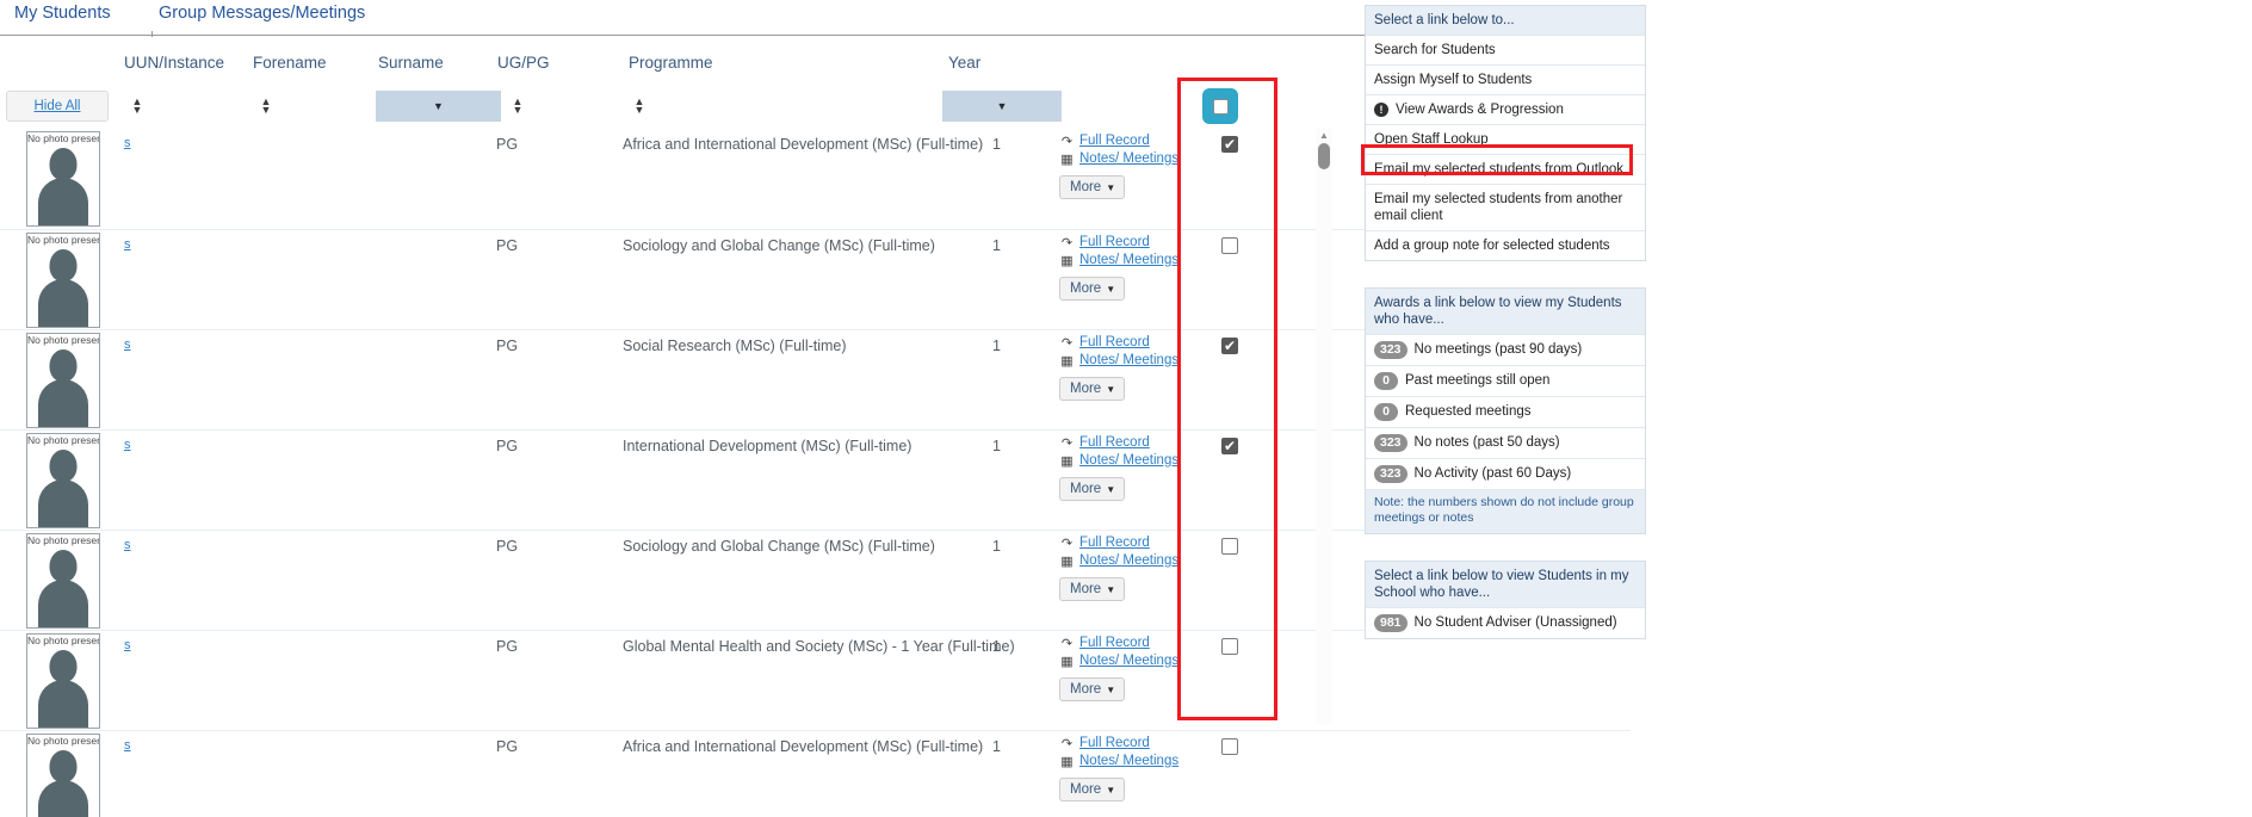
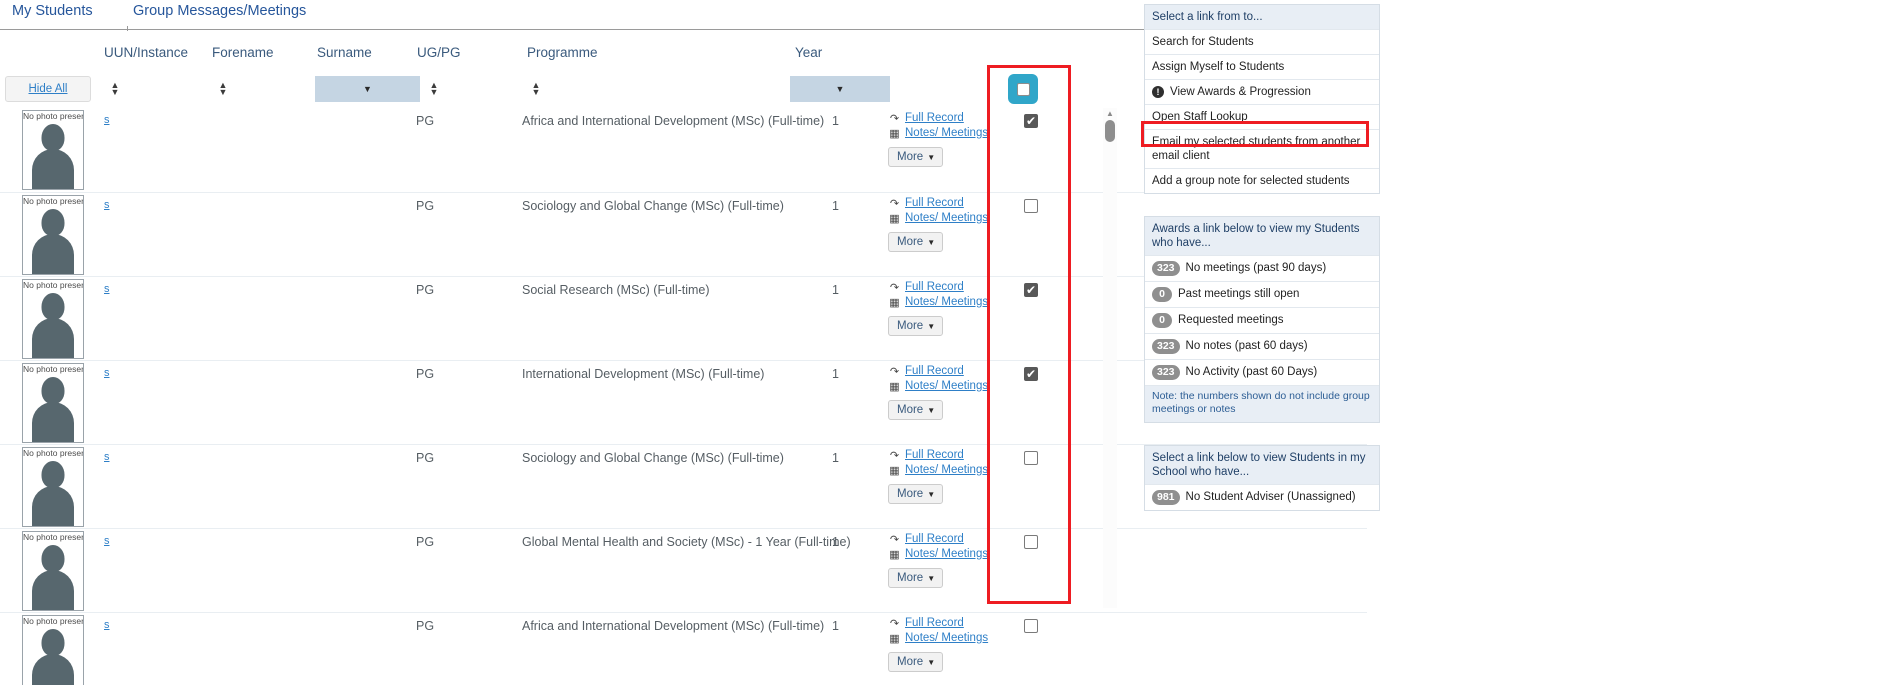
  My Students
  Group Messages/Meetings
  UUN/Instance
  Forename
  Surname
  UG/PG
  Programme
  Year
  Hide All
  No photo prese
  s
  PG
  Africa and International Development (MSc) (Full-time)
  1
  ↷
  Full Record
  ▦
  Notes/ Meetings
  More
  ▼
  No photo prese
  s
  PG
  Sociology and Global Change (MSc) (Full-time)
  1
  ↷
  Full Record
  ▦
  Notes/ Meetings
  More
  ▼
  No photo prese
  s
  PG
  Social Research (MSc) (Full-time)
  1
  ↷
  Full Record
  ▦
  Notes/ Meetings
  More
  ▼
  No photo prese
  s
  PG
  International Development (MSc) (Full-time)
  1
  ↷
  Full Record
  ▦
  Notes/ Meetings
  More
  ▼
  No photo prese
  s
  PG
  Sociology and Global Change (MSc) (Full-time)
  1
  ↷
  Full Record
  ▦
  Notes/ Meetings
  More
  ▼
  No photo prese
  s
  PG
  Global Mental Health and Society (MSc) - 1 Year (Full-time)
  1
  ↷
  Full Record
  ▦
  Notes/ Meetings
  More
  ▼
  No photo prese
  s
  PG
  Africa and International Development (MSc) (Full-time)
  1
  ↷
  Full Record
  ▦
  Notes/ Meetings
  More
  ▼
  ▲
- Select a link below to...
+ Select a link from to...
  Search for Students
  Assign Myself to Students
  !
  View Awards & Progression
  Open Staff Lookup
- Email my selected students from Outlook
  Email my selected students from another email client
  Add a group note for selected students
  Awards a link below to view my Students who have...
  323
  No meetings (past 90 days)
  0
  Past meetings still open
  0
  Requested meetings
  323
- No notes (past 50 days)
+ No notes (past 60 days)
  323
  No Activity (past 60 Days)
  Note: the numbers shown do not include group meetings or notes
  Select a link below to view Students in my School who have...
  981
  No Student Adviser (Unassigned)
